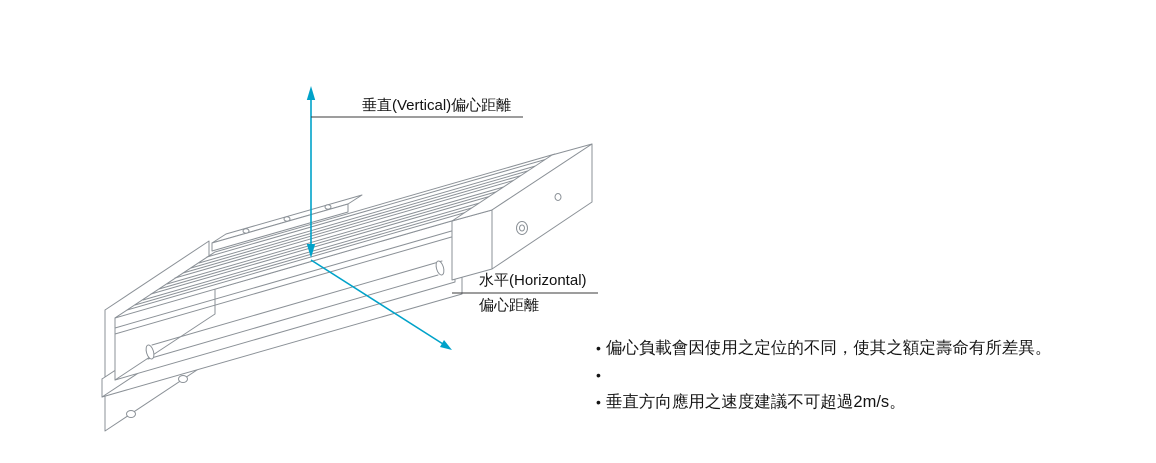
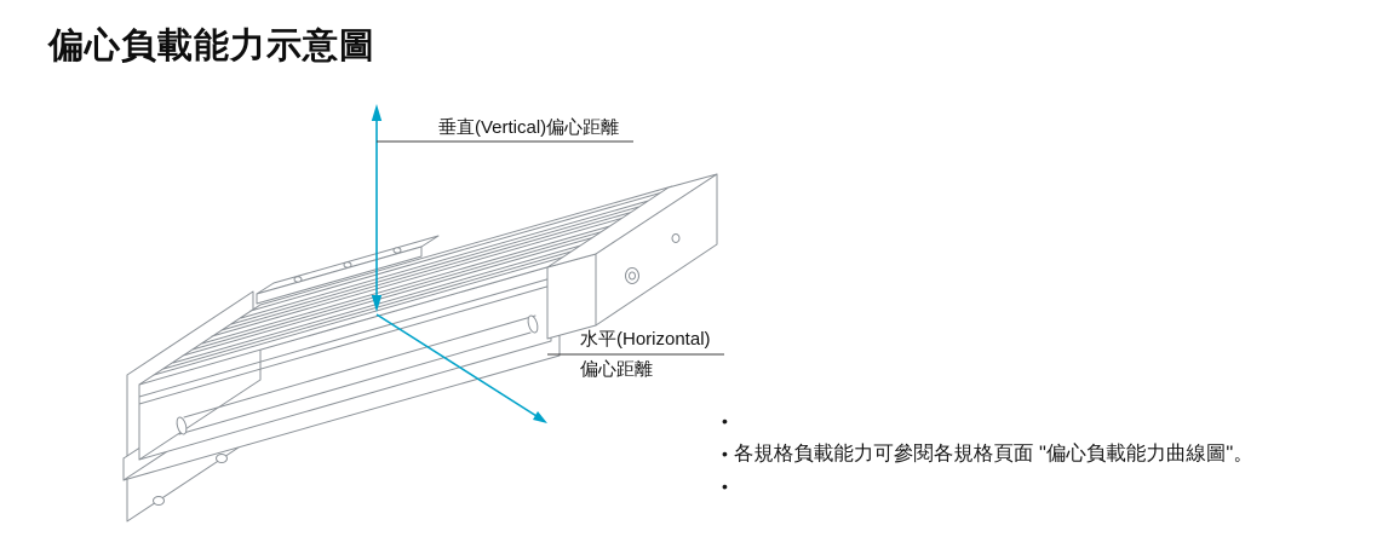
+ 偏心負載能力示意圖
  垂直(Vertical)偏心距離
  水平(Horizontal)
  偏心距離
  •
- 偏心負載會因使用之定位的不同，使其之額定壽命有所差異。
  •
+ 各規格負載能力可參閱各規格頁面 "偏心負載能力曲線圖"。
  •
- 垂直方向應用之速度建議不可超過2m/s。
